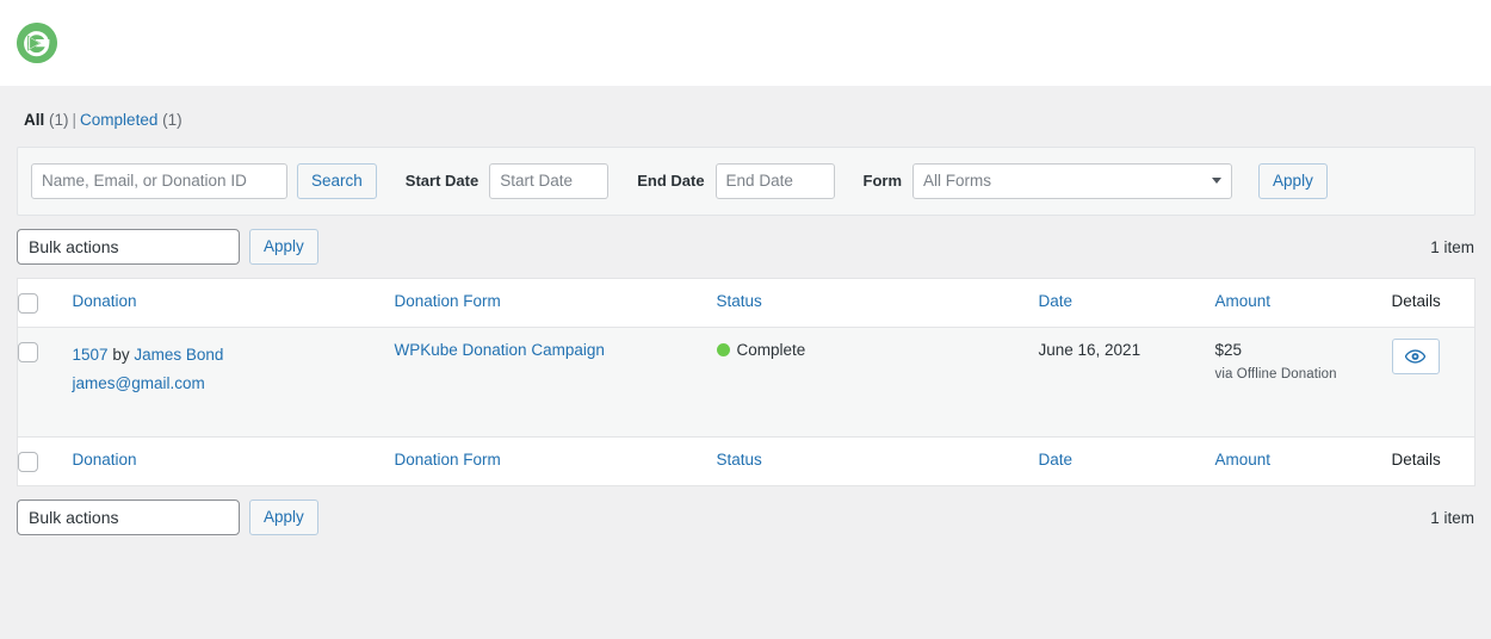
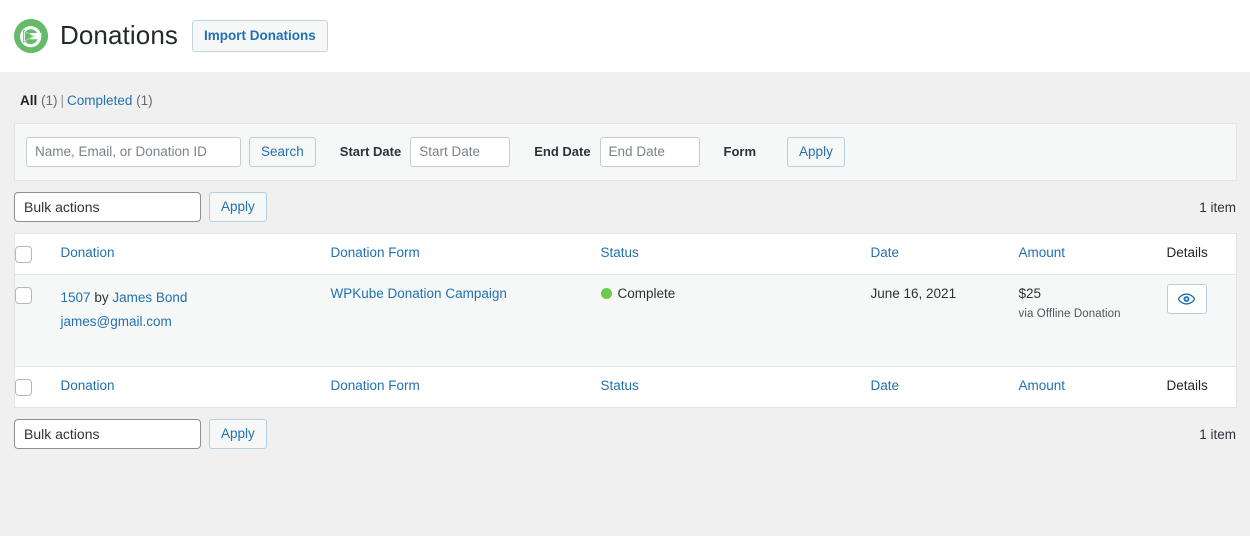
+ Donations
+ Import Donations
  All (1) | Completed (1)
  Name, Email, or Donation ID
  Search
  Start Date
  Start Date
  End Date
  End Date
  Form
- All Forms
  Apply
  Bulk actions
  Apply
  1 item
  	Donation	Donation Form	Status	Date	Amount	Details
  	1507 by James Bond james@gmail.com	WPKube Donation Campaign	Complete	June 16, 2021	$25 via Offline Donation
  	Donation	Donation Form	Status	Date	Amount	Details
  Bulk actions
  Apply
  1 item
